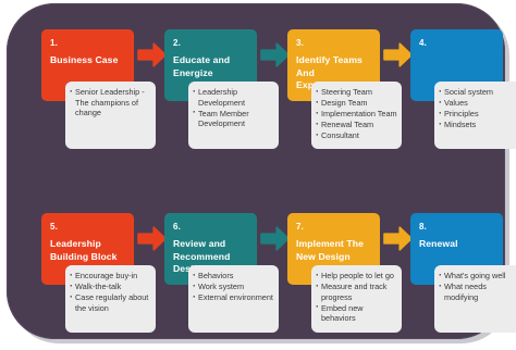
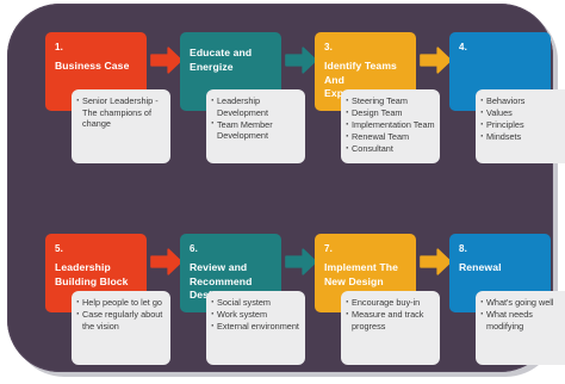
  1.
  Business Case
  Senior Leadership - The champions of change
- 2.
  Educate and Energize
  Leadership Development
  Team Member Development
  3.
  Steering Team
  Design Team
  Implementation Team
  Renewal Team
  Consultant
  4.
- Social system
+ Behaviors
  Values
  Principles
  Mindsets
  5.
  Leadership Building Block
- Encourage buy-in
+ Help people to let go
- Walk-the-talk
  Case regularly about the vision
  6.
- Behaviors
+ Social system
  Work system
  External environment
  7.
  Implement The New Design
- Help people to let go
+ Encourage buy-in
  Measure and track progress
- Embed new behaviors
  8.
  Renewal
  What's going well
  What needs modifying
